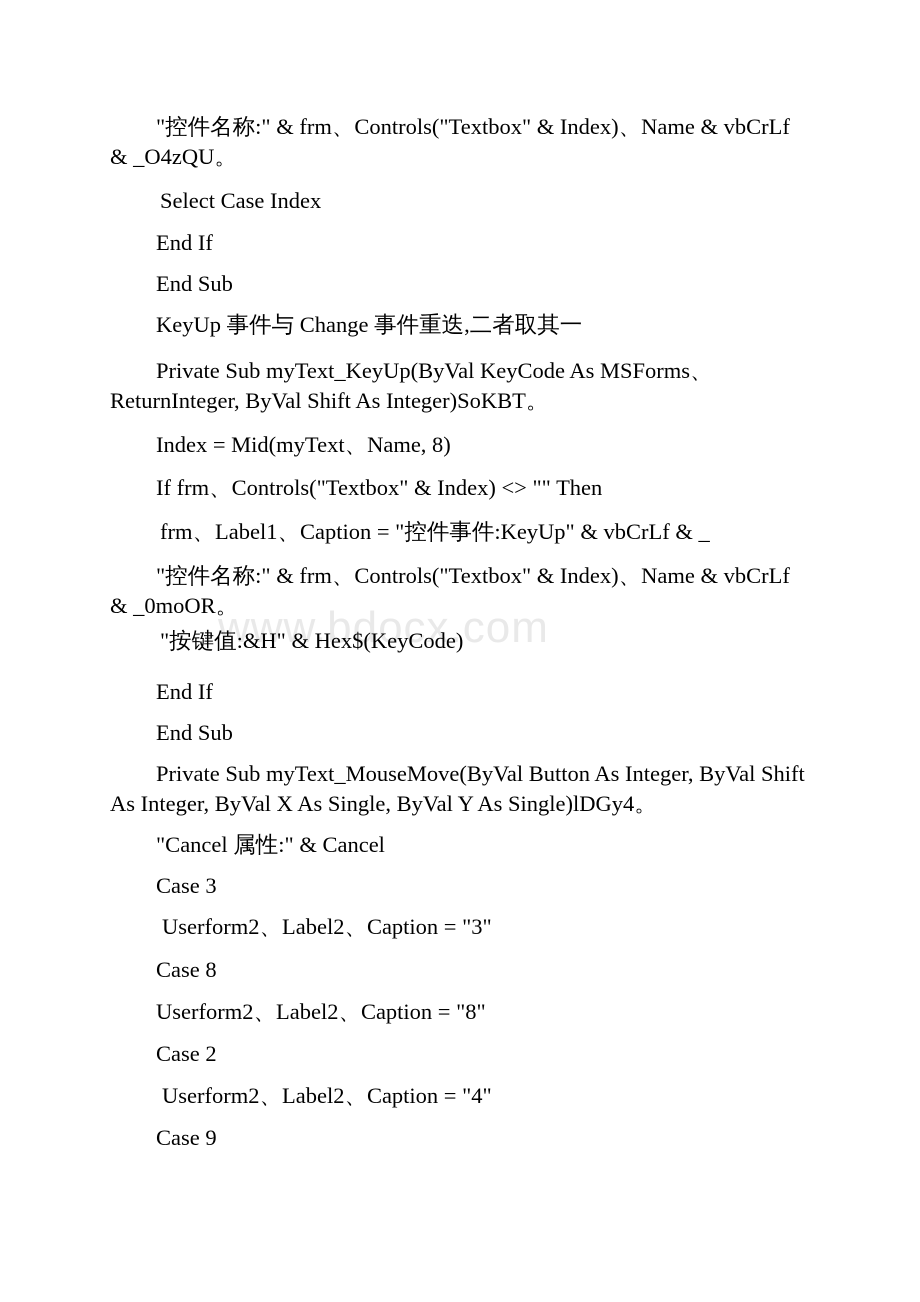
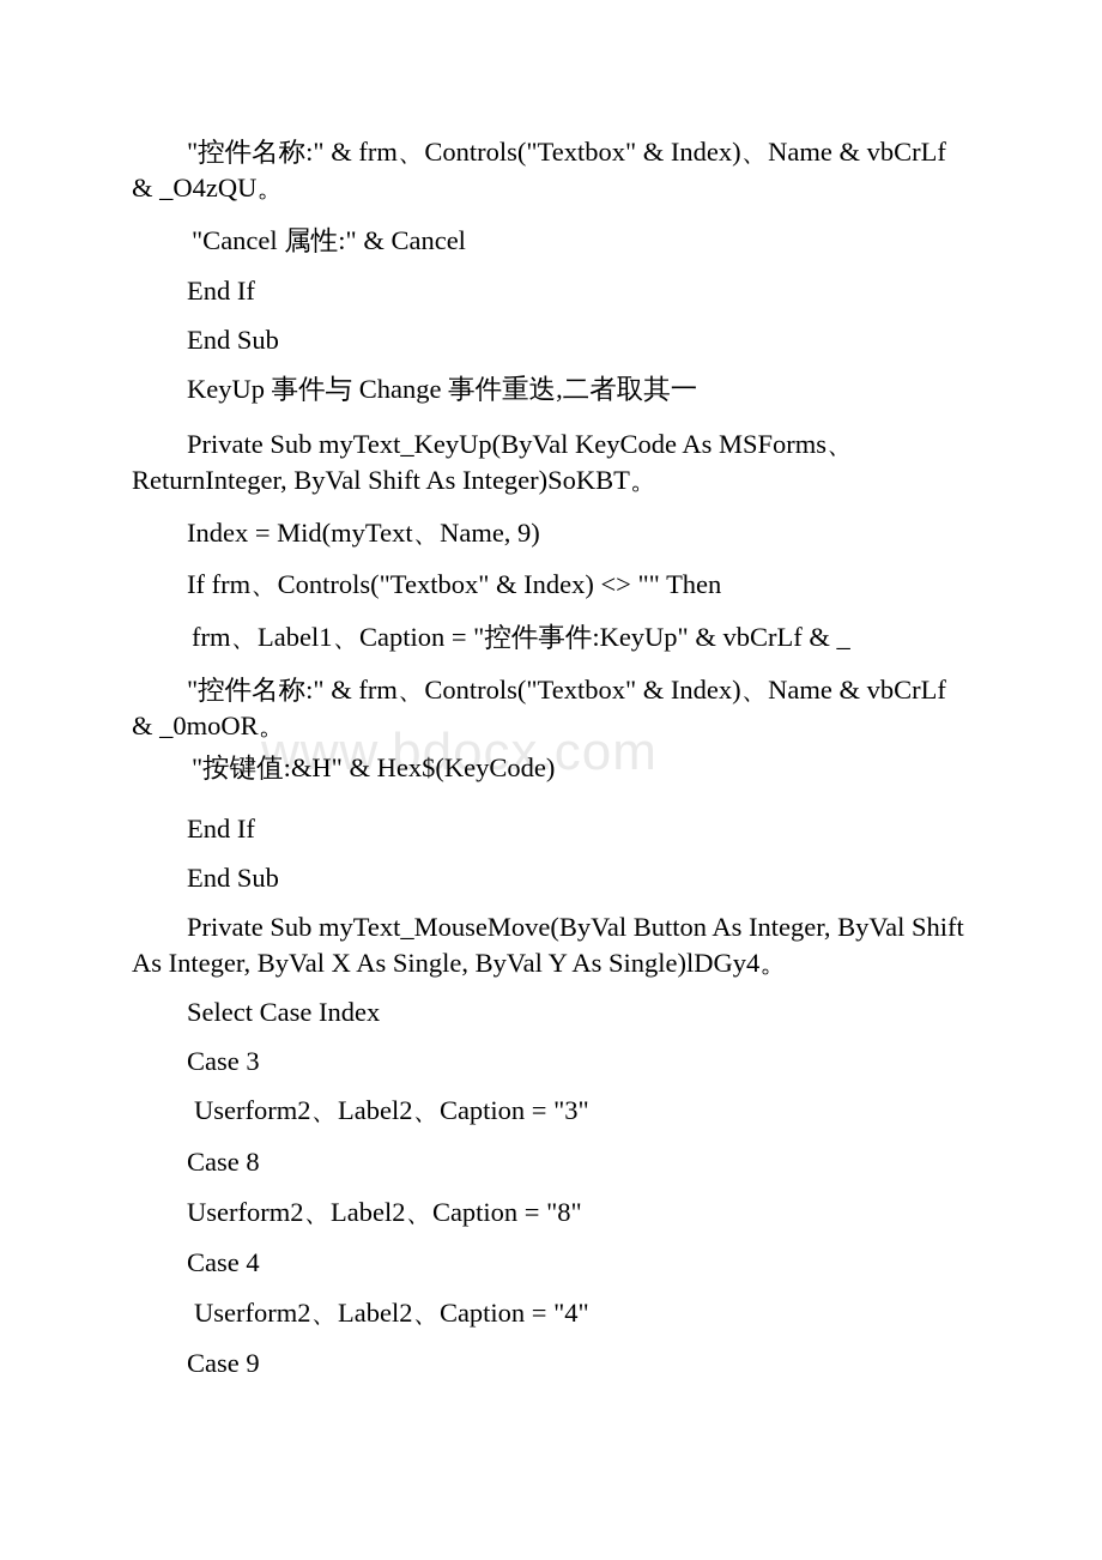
  www.bdocx.com
  "控件名称:" & frm、Controls("Textbox" & Index)、Name & vbCrLf & _O4zQU。
- Select Case Index
+ "Cancel 属性:" & Cancel
  End If
  End Sub
  KeyUp 事件与 Change 事件重迭,二者取其一
  Private Sub myText_KeyUp(ByVal KeyCode As MSForms、ReturnInteger, ByVal Shift As Integer)SoKBT。
- Index = Mid(myText、Name, 8)
+ Index = Mid(myText、Name, 9)
  If frm、Controls("Textbox" & Index) <> "" Then
  frm、Label1、Caption = "控件事件:KeyUp" & vbCrLf & _
  "控件名称:" & frm、Controls("Textbox" & Index)、Name & vbCrLf & _0moOR。
  "按键值:&H" & Hex$(KeyCode)
  End If
  End Sub
  Private Sub myText_MouseMove(ByVal Button As Integer, ByVal Shift As Integer, ByVal X As Single, ByVal Y As Single)lDGy4。
- "Cancel 属性:" & Cancel
+ Select Case Index
  Case 3
  Userform2、Label2、Caption = "3"
  Case 8
  Userform2、Label2、Caption = "8"
- Case 2
+ Case 4
  Userform2、Label2、Caption = "4"
  Case 9
